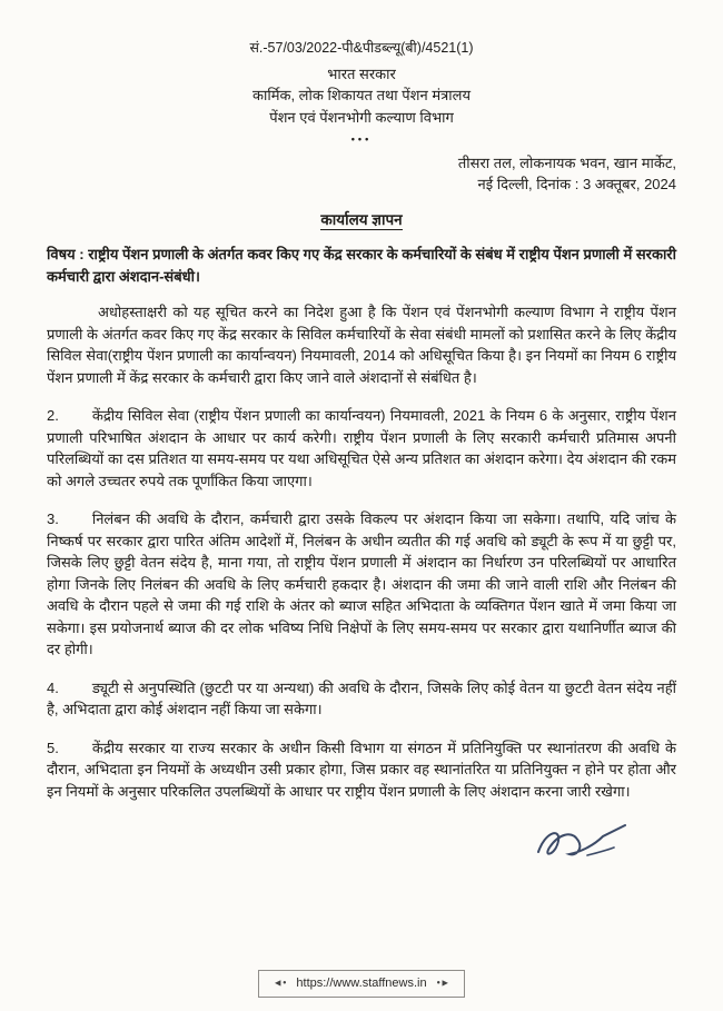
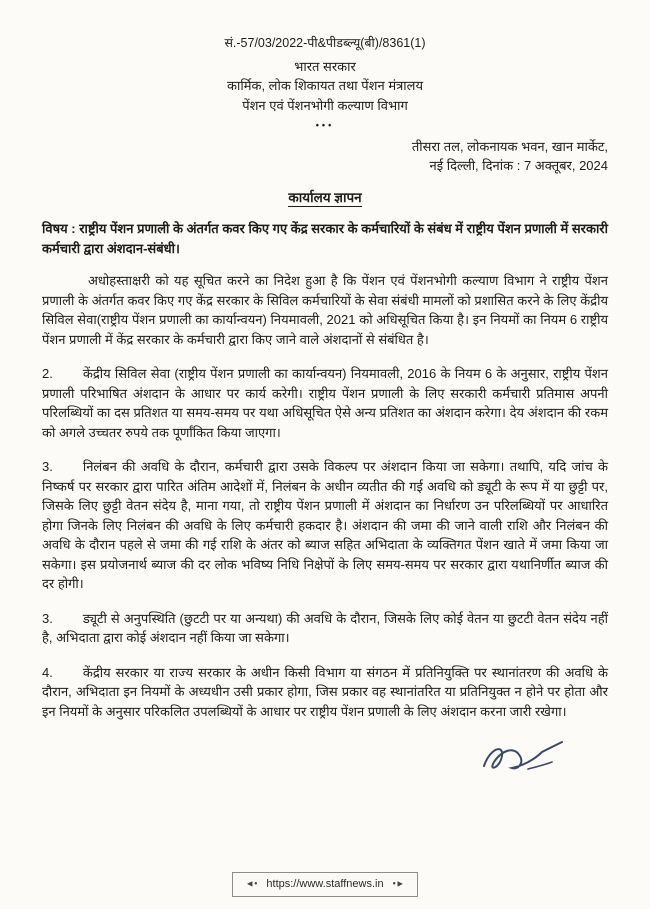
- सं.-57/03/2022-पी&पीडब्ल्यू(बी)/4521(1)
+ सं.-57/03/2022-पी&पीडब्ल्यू(बी)/8361(1)
  भारत सरकार
  कार्मिक, लोक शिकायत तथा पेंशन मंत्रालय
  पेंशन एवं पेंशनभोगी कल्याण विभाग
  •••
  तीसरा तल, लोकनायक भवन, खान मार्केट,
- नई दिल्ली, दिनांक : 3 अक्तूबर, 2024
+ नई दिल्ली, दिनांक : 7 अक्तूबर, 2024
  कार्यालय ज्ञापन
  विषय : राष्ट्रीय पेंशन प्रणाली के अंतर्गत कवर किए गए केंद्र सरकार के कर्मचारियों के संबंध में राष्ट्रीय पेंशन प्रणाली में सरकारी कर्मचारी द्वारा अंशदान-संबंधी।
- अधोहस्ताक्षरी को यह सूचित करने का निदेश हुआ है कि पेंशन एवं पेंशनभोगी कल्याण विभाग ने राष्ट्रीय पेंशन प्रणाली के अंतर्गत कवर किए गए केंद्र सरकार के सिविल कर्मचारियों के सेवा संबंधी मामलों को प्रशासित करने के लिए केंद्रीय सिविल सेवा(राष्ट्रीय पेंशन प्रणाली का कार्यान्वयन) नियमावली, 2014 को अधिसूचित किया है। इन नियमों का नियम 6 राष्ट्रीय पेंशन प्रणाली में केंद्र सरकार के कर्मचारी द्वारा किए जाने वाले अंशदानों से संबंधित है।
+ अधोहस्ताक्षरी को यह सूचित करने का निदेश हुआ है कि पेंशन एवं पेंशनभोगी कल्याण विभाग ने राष्ट्रीय पेंशन प्रणाली के अंतर्गत कवर किए गए केंद्र सरकार के सिविल कर्मचारियों के सेवा संबंधी मामलों को प्रशासित करने के लिए केंद्रीय सिविल सेवा(राष्ट्रीय पेंशन प्रणाली का कार्यान्वयन) नियमावली, 2021 को अधिसूचित किया है। इन नियमों का नियम 6 राष्ट्रीय पेंशन प्रणाली में केंद्र सरकार के कर्मचारी द्वारा किए जाने वाले अंशदानों से संबंधित है।
- 2. केंद्रीय सिविल सेवा (राष्ट्रीय पेंशन प्रणाली का कार्यान्वयन) नियमावली, 2021 के नियम 6 के अनुसार, राष्ट्रीय पेंशन प्रणाली परिभाषित अंशदान के आधार पर कार्य करेगी। राष्ट्रीय पेंशन प्रणाली के लिए सरकारी कर्मचारी प्रतिमास अपनी परिलब्धियों का दस प्रतिशत या समय-समय पर यथा अधिसूचित ऐसे अन्य प्रतिशत का अंशदान करेगा। देय अंशदान की रकम को अगले उच्चतर रुपये तक पूर्णांकित किया जाएगा।
+ 2. केंद्रीय सिविल सेवा (राष्ट्रीय पेंशन प्रणाली का कार्यान्वयन) नियमावली, 2016 के नियम 6 के अनुसार, राष्ट्रीय पेंशन प्रणाली परिभाषित अंशदान के आधार पर कार्य करेगी। राष्ट्रीय पेंशन प्रणाली के लिए सरकारी कर्मचारी प्रतिमास अपनी परिलब्धियों का दस प्रतिशत या समय-समय पर यथा अधिसूचित ऐसे अन्य प्रतिशत का अंशदान करेगा। देय अंशदान की रकम को अगले उच्चतर रुपये तक पूर्णांकित किया जाएगा।
  3. निलंबन की अवधि के दौरान, कर्मचारी द्वारा उसके विकल्प पर अंशदान किया जा सकेगा। तथापि, यदि जांच के निष्कर्ष पर सरकार द्वारा पारित अंतिम आदेशों में, निलंबन के अधीन व्यतीत की गई अवधि को ड्यूटी के रूप में या छुट्टी पर, जिसके लिए छुट्टी वेतन संदेय है, माना गया, तो राष्ट्रीय पेंशन प्रणाली में अंशदान का निर्धारण उन परिलब्धियों पर आधारित होगा जिनके लिए निलंबन की अवधि के लिए कर्मचारी हकदार है। अंशदान की जमा की जाने वाली राशि और निलंबन की अवधि के दौरान पहले से जमा की गई राशि के अंतर को ब्याज सहित अभिदाता के व्यक्तिगत पेंशन खाते में जमा किया जा सकेगा। इस प्रयोजनार्थ ब्याज की दर लोक भविष्य निधि निक्षेपों के लिए समय-समय पर सरकार द्वारा यथानिर्णीत ब्याज की दर होगी।
- 4. ड्यूटी से अनुपस्थिति (छुटटी पर या अन्यथा) की अवधि के दौरान, जिसके लिए कोई वेतन या छुटटी वेतन संदेय नहीं है, अभिदाता द्वारा कोई अंशदान नहीं किया जा सकेगा।
+ 3. ड्यूटी से अनुपस्थिति (छुटटी पर या अन्यथा) की अवधि के दौरान, जिसके लिए कोई वेतन या छुटटी वेतन संदेय नहीं है, अभिदाता द्वारा कोई अंशदान नहीं किया जा सकेगा।
- 5. केंद्रीय सरकार या राज्य सरकार के अधीन किसी विभाग या संगठन में प्रतिनियुक्ति पर स्थानांतरण की अवधि के दौरान, अभिदाता इन नियमों के अध्यधीन उसी प्रकार होगा, जिस प्रकार वह स्थानांतरित या प्रतिनियुक्त न होने पर होता और इन नियमों के अनुसार परिकलित उपलब्धियों के आधार पर राष्ट्रीय पेंशन प्रणाली के लिए अंशदान करना जारी रखेगा।
+ 4. केंद्रीय सरकार या राज्य सरकार के अधीन किसी विभाग या संगठन में प्रतिनियुक्ति पर स्थानांतरण की अवधि के दौरान, अभिदाता इन नियमों के अध्यधीन उसी प्रकार होगा, जिस प्रकार वह स्थानांतरित या प्रतिनियुक्त न होने पर होता और इन नियमों के अनुसार परिकलित उपलब्धियों के आधार पर राष्ट्रीय पेंशन प्रणाली के लिए अंशदान करना जारी रखेगा।
  ◄• https://www.staffnews.in •►
